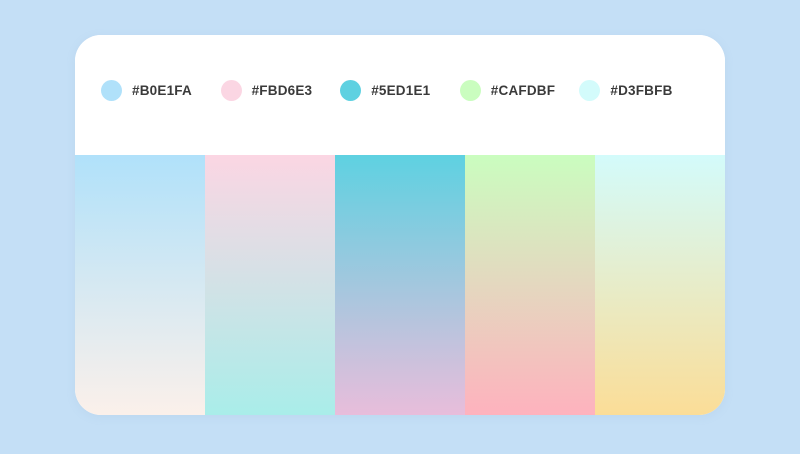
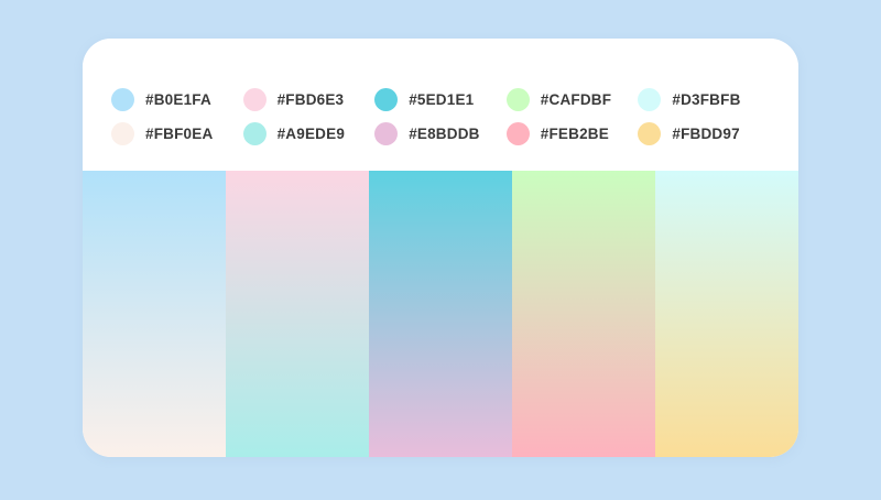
  #B0E1FA
  #FBD6E3
  #5ED1E1
  #CAFDBF
  #D3FBFB
+ #FBF0EA
+ #A9EDE9
+ #E8BDDB
+ #FEB2BE
+ #FBDD97
